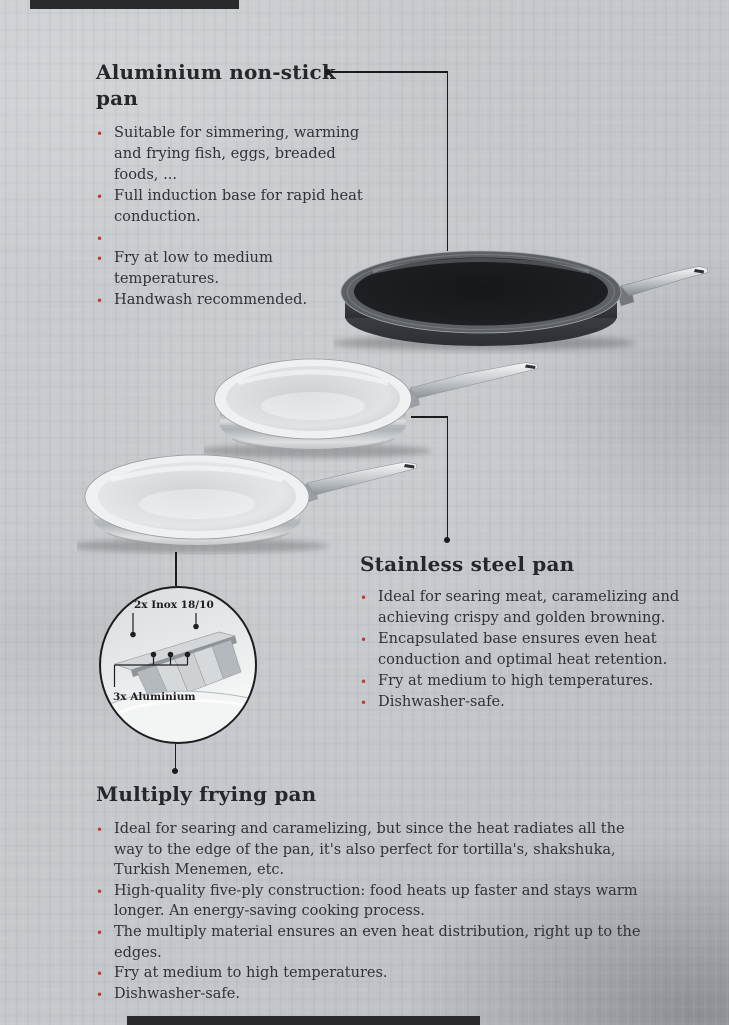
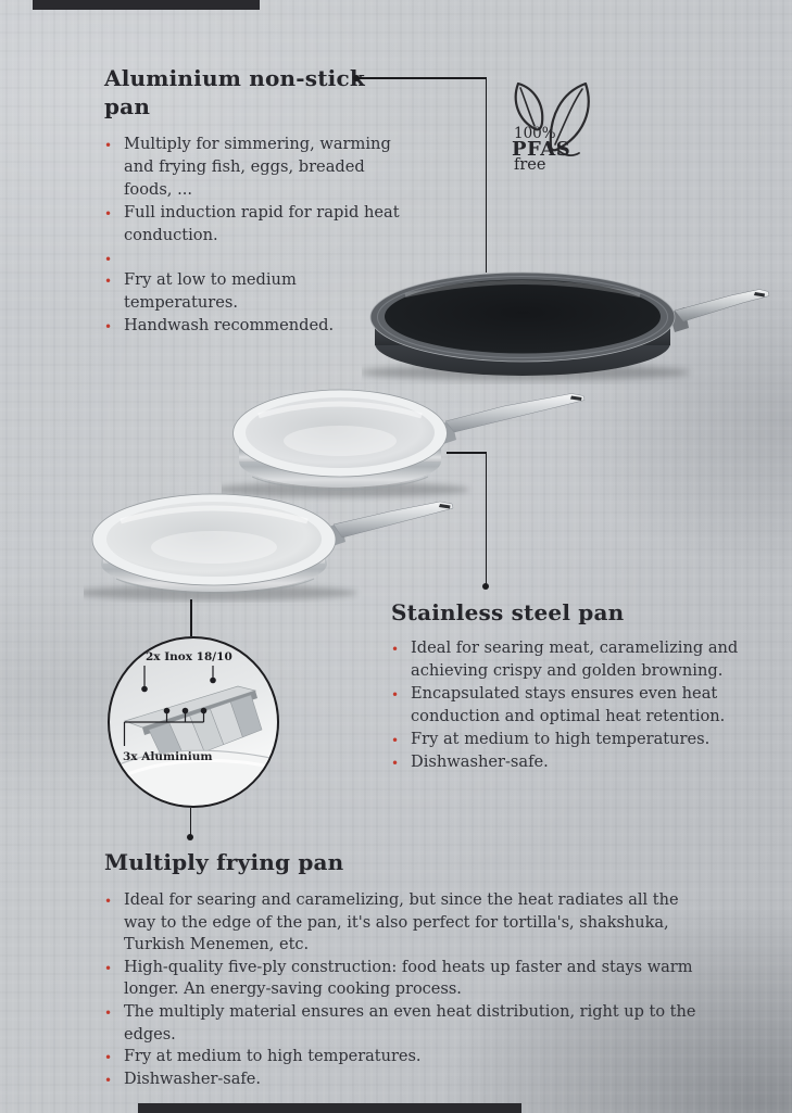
  Aluminium non-stic pan
  •
- Suitable for simmering, warming and frying fish, eggs, breaded foods, ...
+ Multiply for simmering, warming and frying fish, eggs, breaded foods, ...
  •
- Full induction base for rapid heat conduction.
+ Full induction rapid for rapid heat conduction.
  •
  •
  Fry at low to medium temperatures.
  •
  Handwash recommended.
+ 100%
+ PFAS
+ free
  2x Inox 18/10
  3x Aluminium
  Stainless steel pan
  •
  Ideal for searing meat, caramelizing and achieving crispy and golden browning.
  •
- Encapsulated base ensures even heat conduction and optimal heat retention.
+ Encapsulated stays ensures even heat conduction and optimal heat retention.
  •
  Fry at medium to high temperatures.
  •
  Dishwasher-safe.
  Multiply frying pan
  •
  Ideal for searing and caramelizing, but since the heat radiates all the way to the edge of the pan, it's also perfect for tortilla's, shakshuka, Turkish Menemen, etc.
  •
  High-quality five-ply construction: food heats up faster and stays warm longer. An energy-saving cooking process.
  •
  The multiply material ensures an even heat distribution, right up to the edges.
  •
  Fry at medium to high temperatures.
  •
  Dishwasher-safe.
